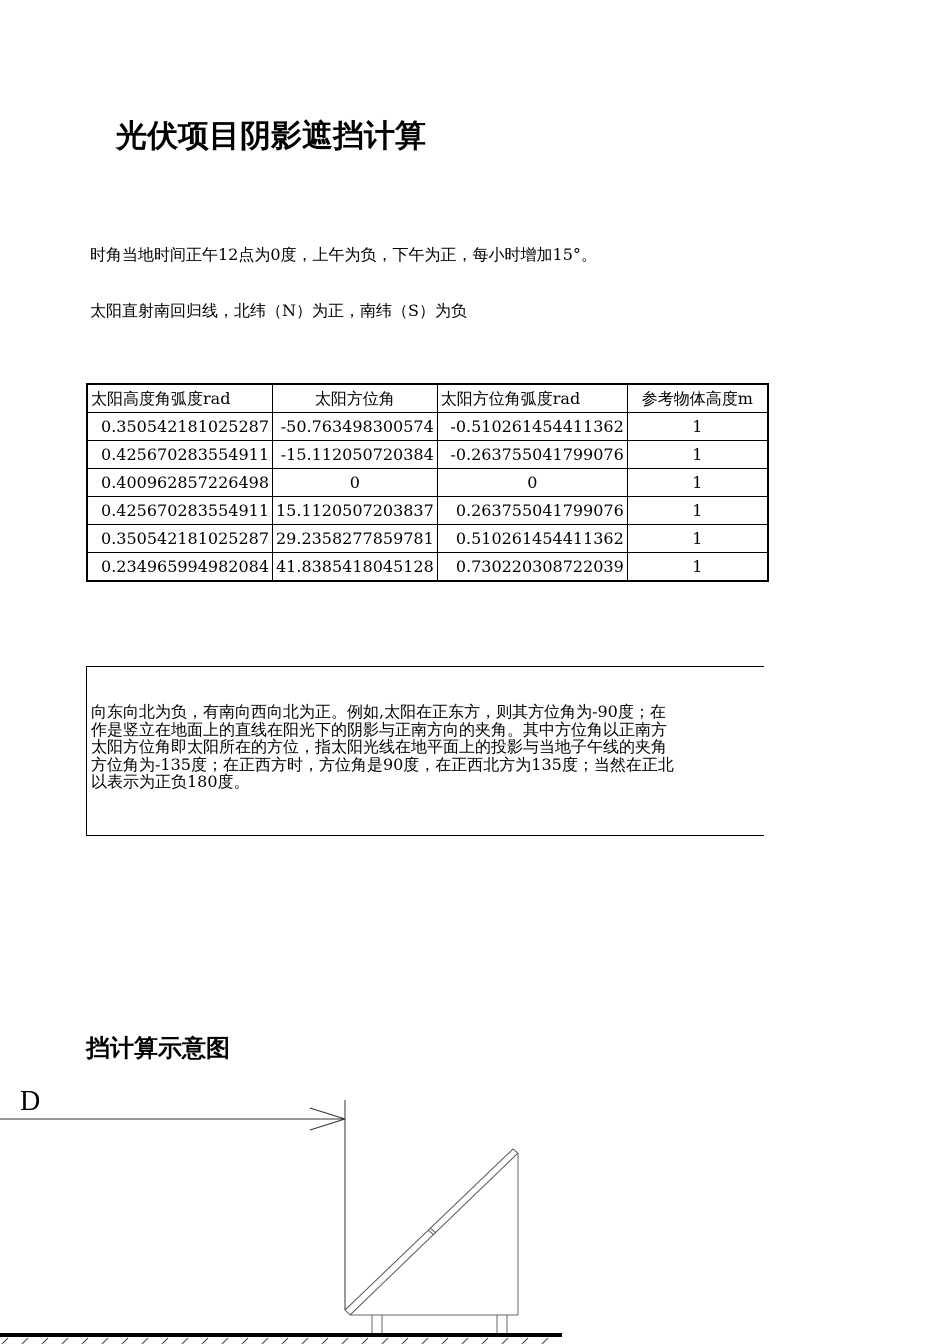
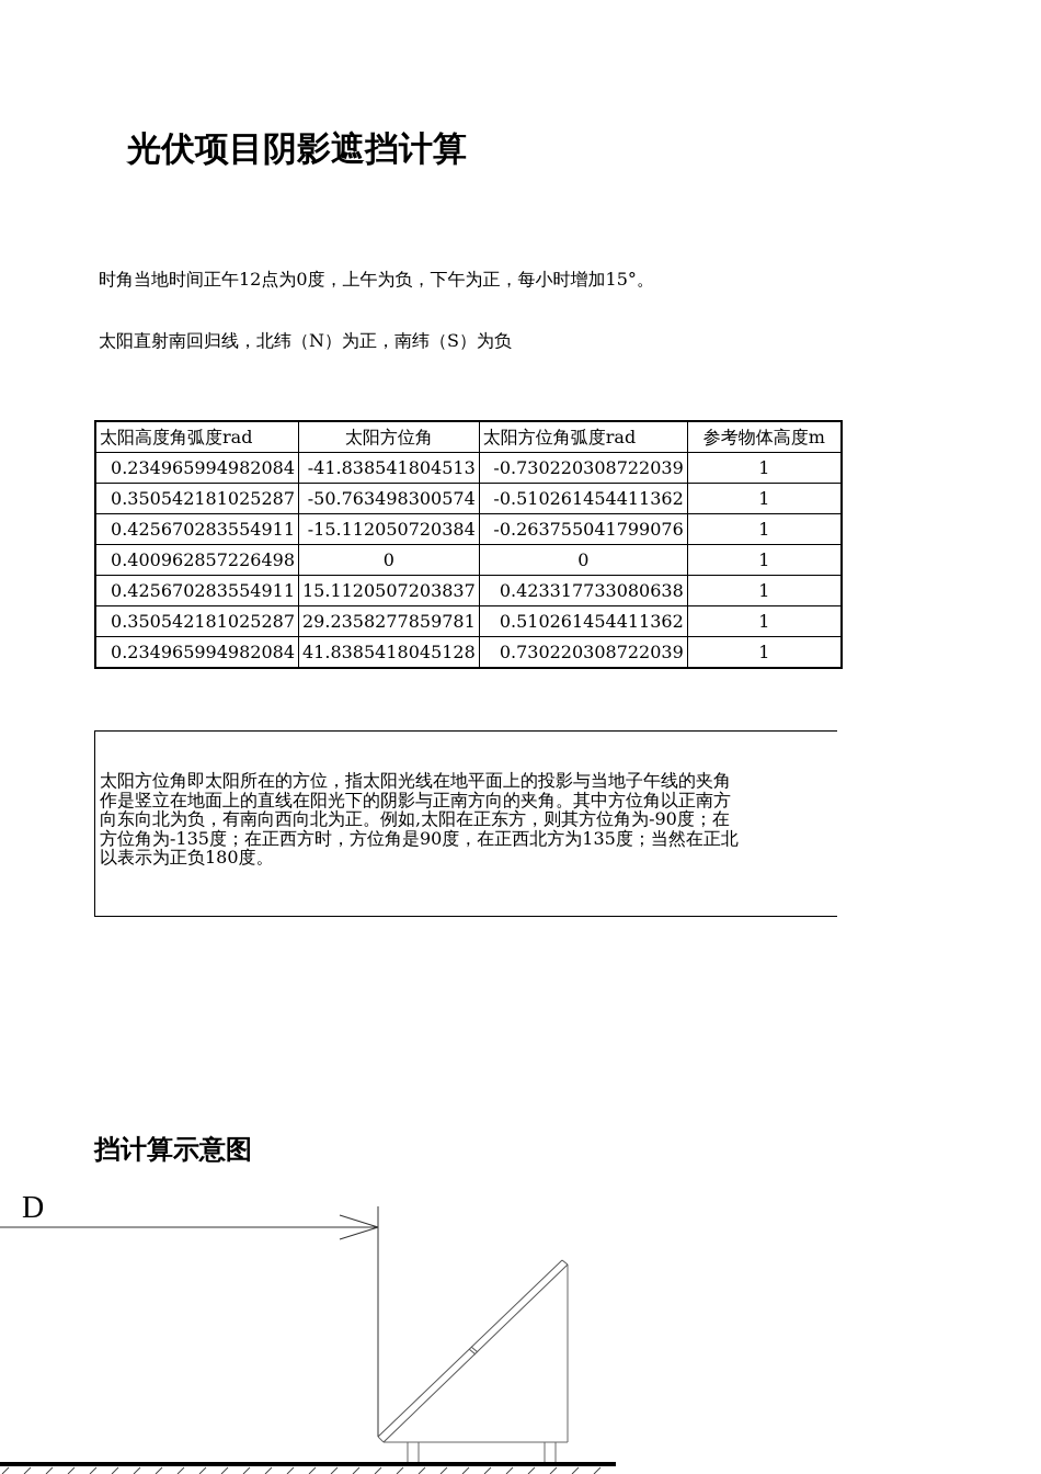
  光伏项目阴影遮挡计算
  时角当地时间正午12点为0度，上午为负，下午为正，每小时增加15°。
  太阳直射南回归线，北纬（N）为正，南纬（S）为负
  太阳高度角弧度rad	太阳方位角	太阳方位角弧度rad	参考物体高度m
+ 0.234965994982084	-41.838541804513	-0.730220308722039	1
  0.350542181025287	-50.763498300574	-0.510261454411362	1
  0.425670283554911	-15.112050720384	-0.263755041799076	1
  0.400962857226498	0	0	1
- 0.425670283554911	15.1120507203837	0.263755041799076	1
+ 0.425670283554911	15.1120507203837	0.423317733080638	1
  0.350542181025287	29.2358277859781	0.510261454411362	1
  0.234965994982084	41.8385418045128	0.730220308722039	1
- 向东向北为负，有南向西向北为正。例如,太阳在正东方，则其方位角为-90度；在
+ 太阳方位角即太阳所在的方位，指太阳光线在地平面上的投影与当地子午线的夹角
  作是竖立在地面上的直线在阳光下的阴影与正南方向的夹角。其中方位角以正南方
- 太阳方位角即太阳所在的方位，指太阳光线在地平面上的投影与当地子午线的夹角
+ 向东向北为负，有南向西向北为正。例如,太阳在正东方，则其方位角为-90度；在
  方位角为-135度；在正西方时，方位角是90度，在正西北方为135度；当然在正北
  以表示为正负180度。
  挡计算示意图
  D
